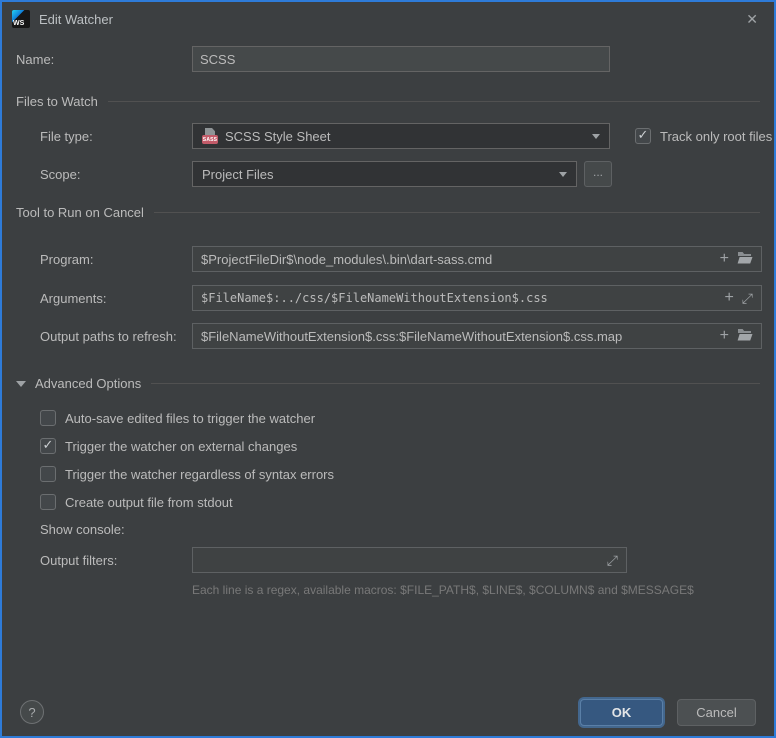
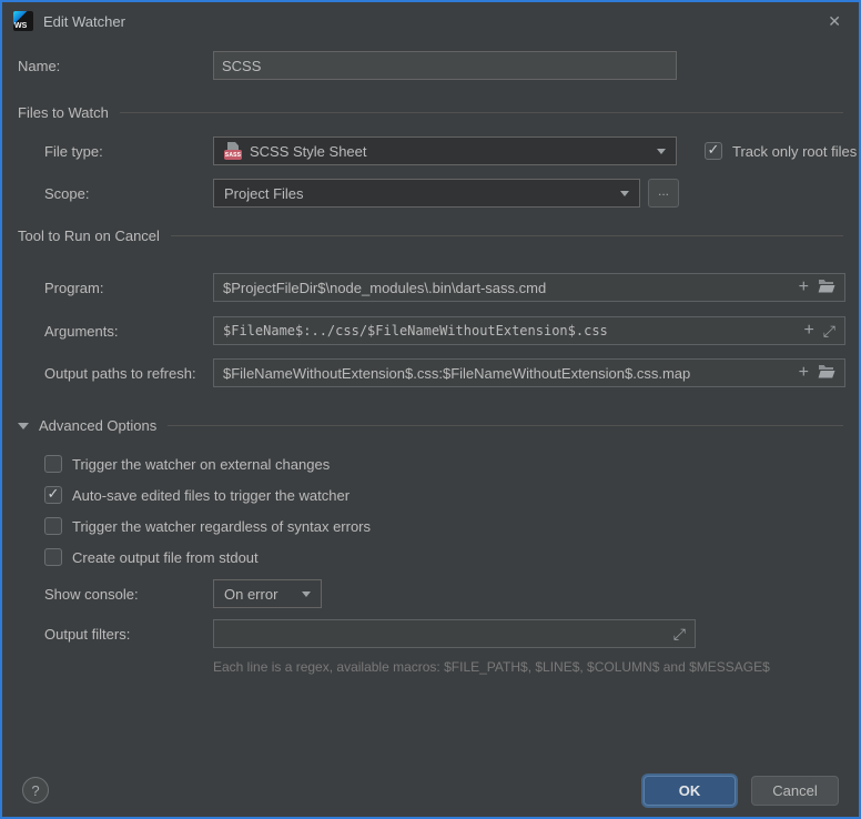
  Edit Watcher
  ✕
  Name:
  SCSS
  Files to Watch
  File type:
  SCSS Style Sheet
  ✓
  Track only root files
  Scope:
  Project Files
  ...
  Tool to Run on Cancel
  Program:
  $ProjectFileDir$\node_modules\.bin\dart-sass.cmd
  +
  Arguments:
  $FileName$:../css/$FileNameWithoutExtension$.css
  +
  ⤢
  Output paths to refresh:
  $FileNameWithoutExtension$.css:$FileNameWithoutExtension$.css.map
  +
  Advanced Options
- Auto-save edited files to trigger the watcher
+ Trigger the watcher on external changes
  ✓
- Trigger the watcher on external changes
+ Auto-save edited files to trigger the watcher
  Trigger the watcher regardless of syntax errors
  Create output file from stdout
  Show console:
+ On error
  Output filters:
  ⤢
  Each line is a regex, available macros: $FILE_PATH$, $LINE$, $COLUMN$ and $MESSAGE$
  ?
  OK
  Cancel
